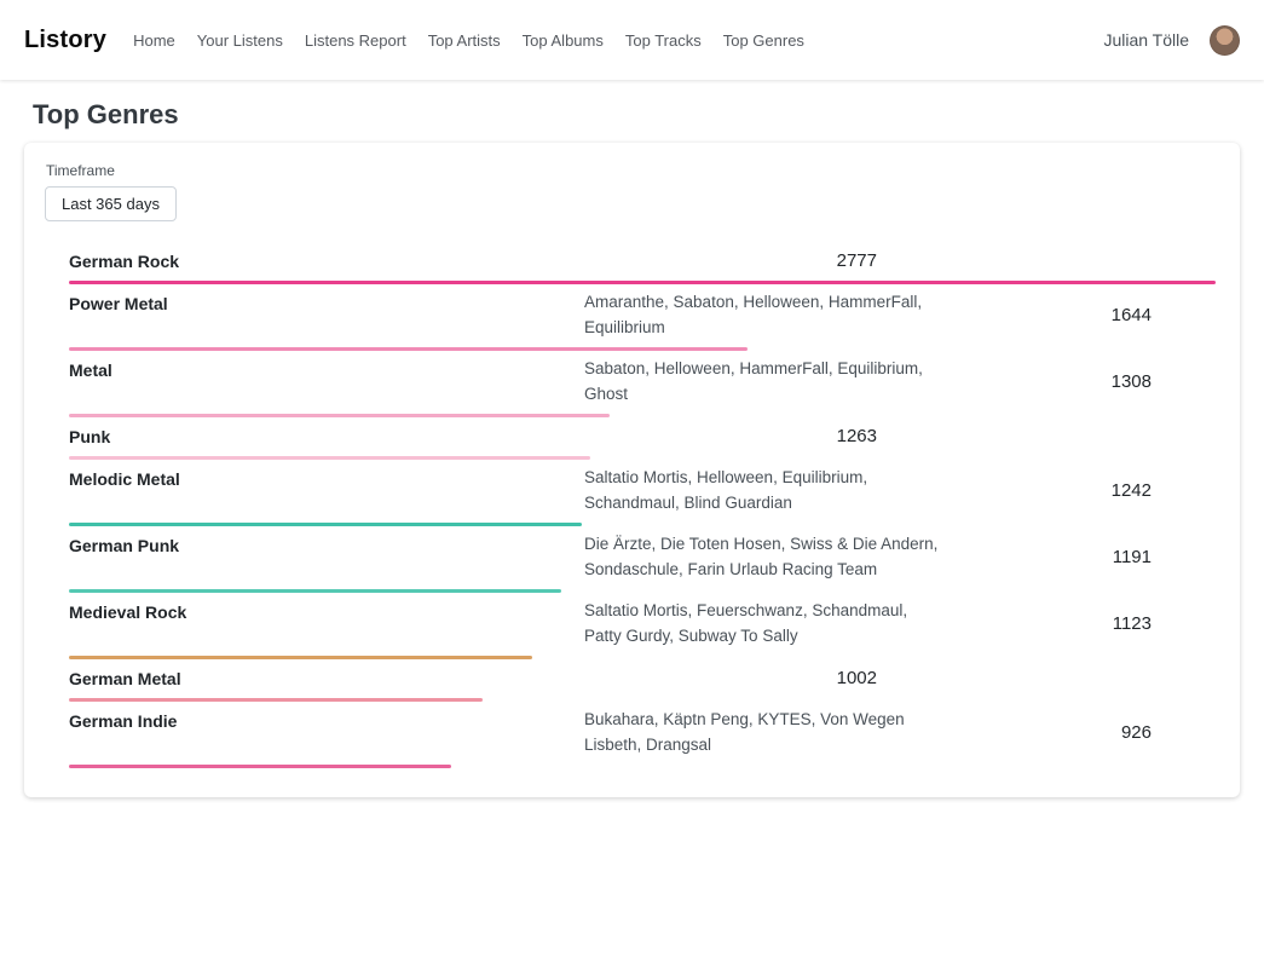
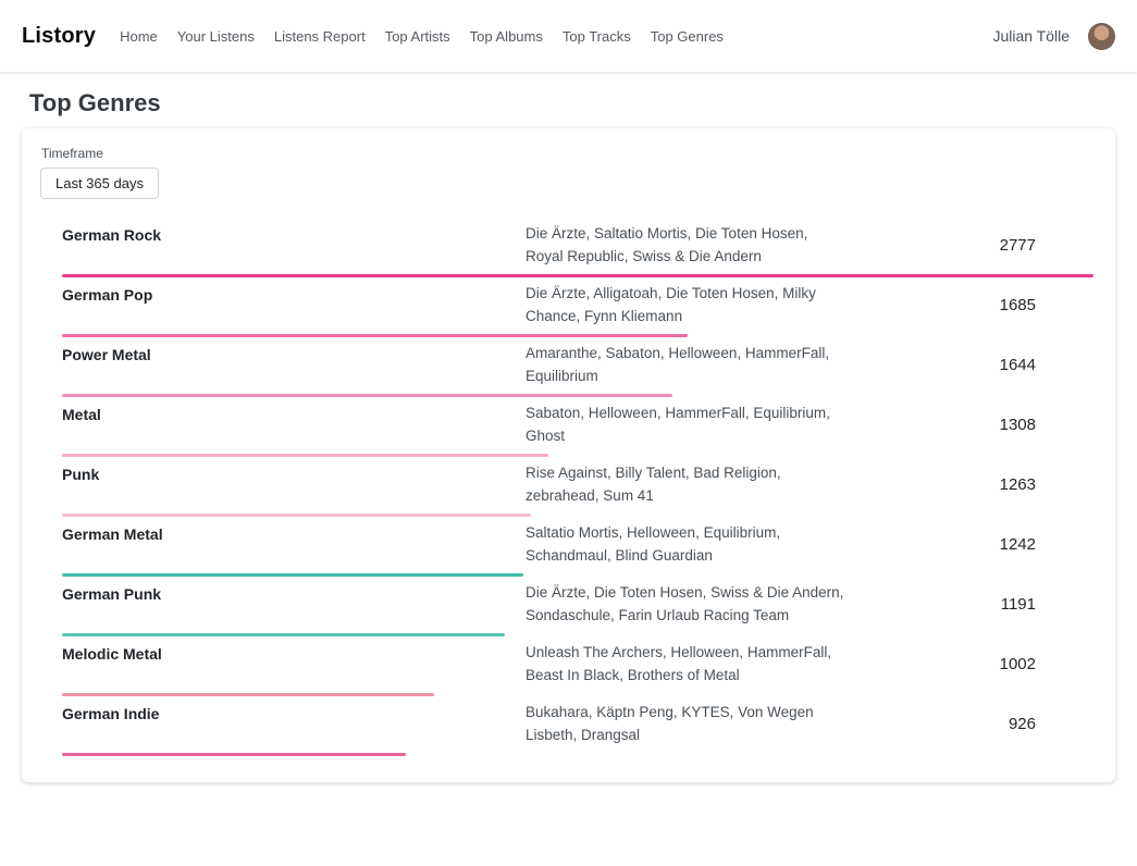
  Listory
  Home
  Your Listens
  Listens Report
  Top Artists
  Top Albums
  Top Tracks
  Top Genres
  Julian Tölle
  Top Genres
  Timeframe
  Last 365 days
  German Rock
+ Die Ärzte, Saltatio Mortis, Die Toten Hosen, Royal Republic, Swiss & Die Andern
  2777
+ German Pop
+ Die Ärzte, Alligatoah, Die Toten Hosen, Milky Chance, Fynn Kliemann
+ 1685
  Power Metal
  Amaranthe, Sabaton, Helloween, HammerFall, Equilibrium
  1644
  Metal
  Sabaton, Helloween, HammerFall, Equilibrium, Ghost
  1308
  Punk
+ Rise Against, Billy Talent, Bad Religion, zebrahead, Sum 41
  1263
- Melodic Metal
+ German Metal
  Saltatio Mortis, Helloween, Equilibrium, Schandmaul, Blind Guardian
  1242
  German Punk
  Die Ärzte, Die Toten Hosen, Swiss & Die Andern, Sondaschule, Farin Urlaub Racing Team
  1191
- Medieval Rock
- Saltatio Mortis, Feuerschwanz, Schandmaul, Patty Gurdy, Subway To Sally
- 1123
- German Metal
+ Melodic Metal
+ Unleash The Archers, Helloween, HammerFall, Beast In Black, Brothers of Metal
  1002
  German Indie
  Bukahara, Käptn Peng, KYTES, Von Wegen Lisbeth, Drangsal
  926
